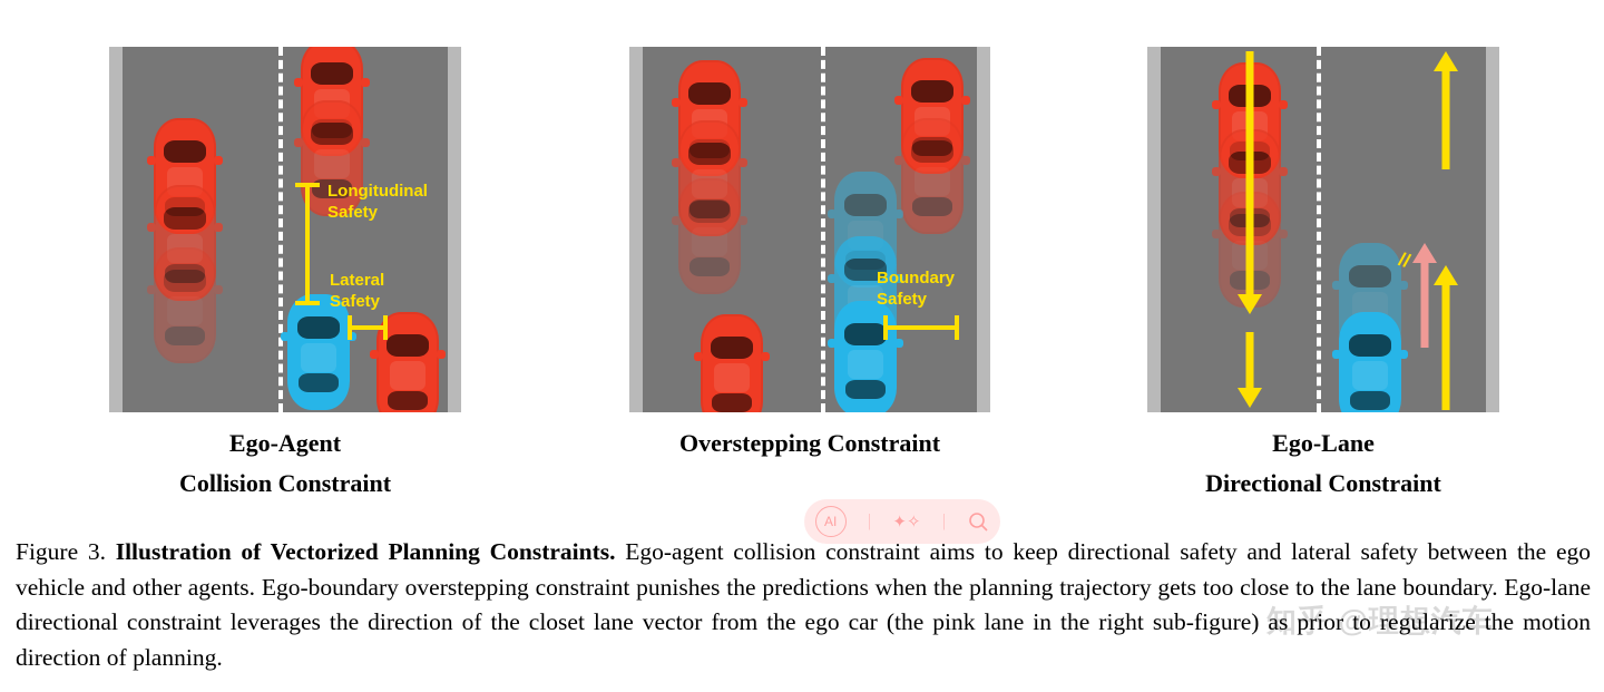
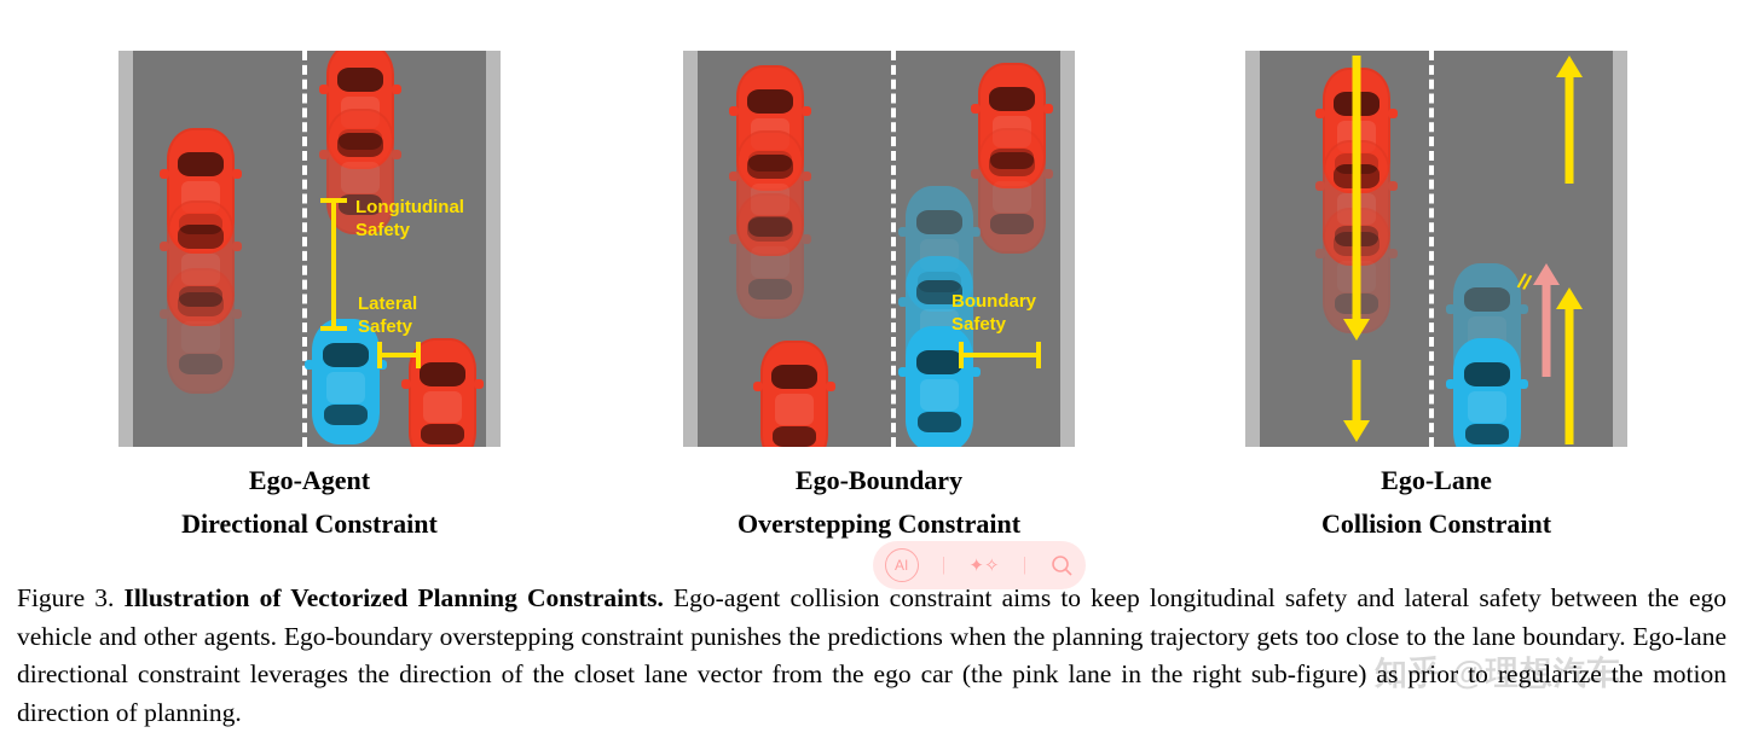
  Longitudinal
  Safety
  Lateral
  Safety
  Ego-Agent
- Collision Constraint
+ Directional Constraint
  Boundary
  Safety
+ Ego-Boundary
  Overstepping Constraint
  Ego-Lane
- Directional Constraint
+ Collision Constraint
  AI
  |
  ✦✧
  |
  知乎 @理想汽车
- Figure 3. Illustration of Vectorized Planning Constraints. Ego-agent collision constraint aims to keep directional safety and lateral safety between the ego vehicle and other agents. Ego-boundary overstepping constraint punishes the predictions when the planning trajectory gets too close to the lane boundary. Ego-lane directional constraint leverages the direction of the closet lane vector from the ego car (the pink lane in the right sub-figure) as prior to regularize the motion direction of planning.
+ Figure 3. Illustration of Vectorized Planning Constraints. Ego-agent collision constraint aims to keep longitudinal safety and lateral safety between the ego vehicle and other agents. Ego-boundary overstepping constraint punishes the predictions when the planning trajectory gets too close to the lane boundary. Ego-lane directional constraint leverages the direction of the closet lane vector from the ego car (the pink lane in the right sub-figure) as prior to regularize the motion direction of planning.
